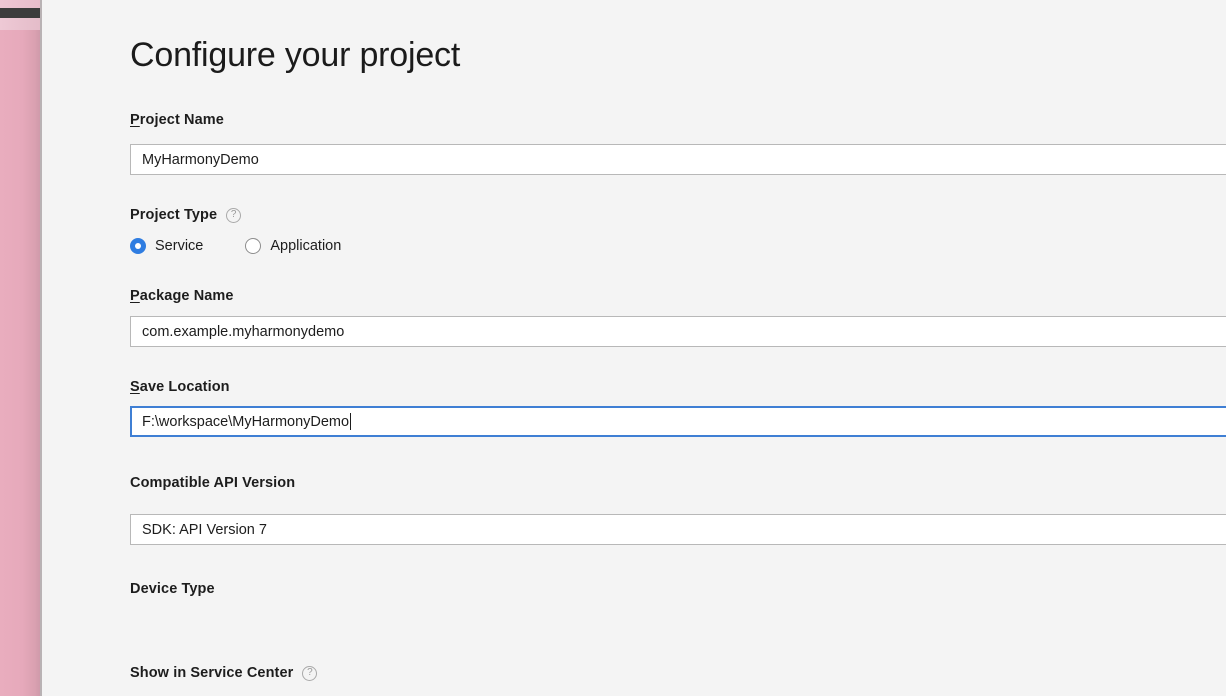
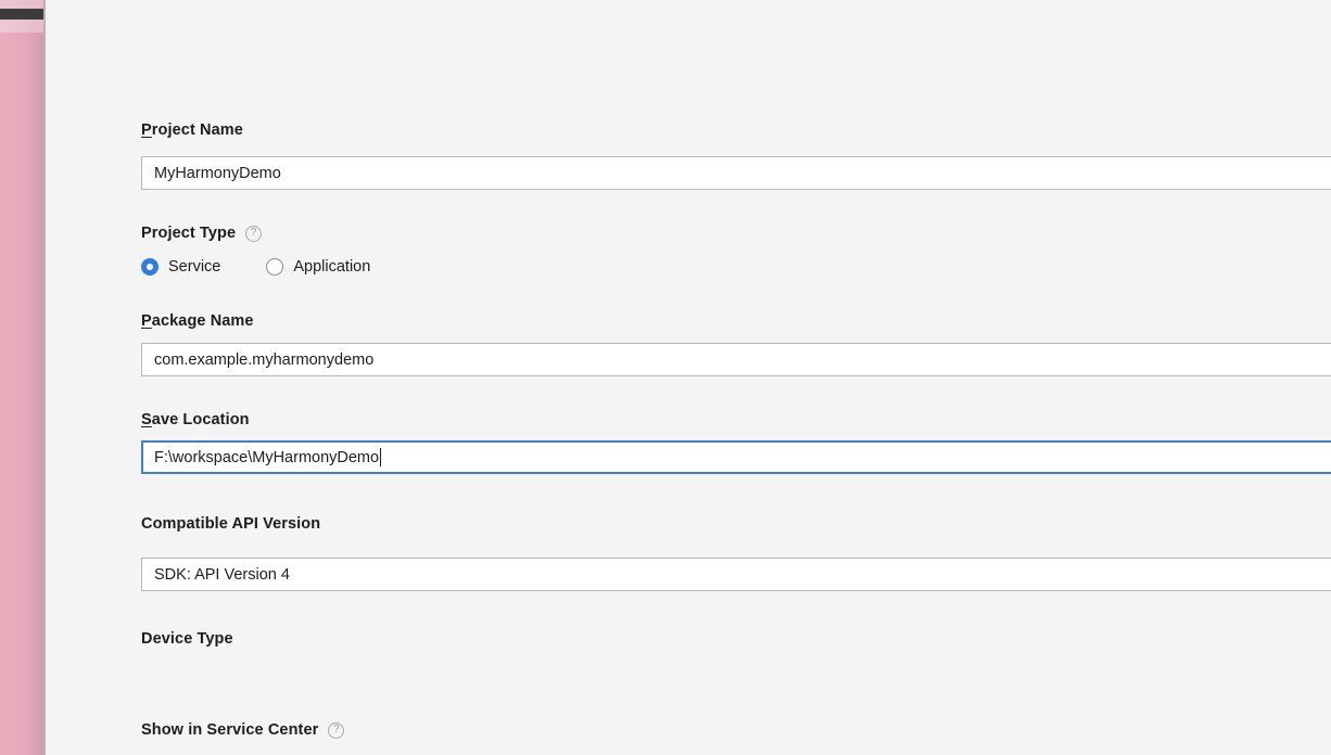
- Configure your project
  Project Name
  MyHarmonyDemo
  Project Type
  ?
  Service
  Application
  Package Name
  com.example.myharmonydemo
  Save Location
  F:\workspace\MyHarmonyDemo
  Compatible API Version
- SDK: API Version 7
+ SDK: API Version 4
  Device Type
  Show in Service Center
  ?
